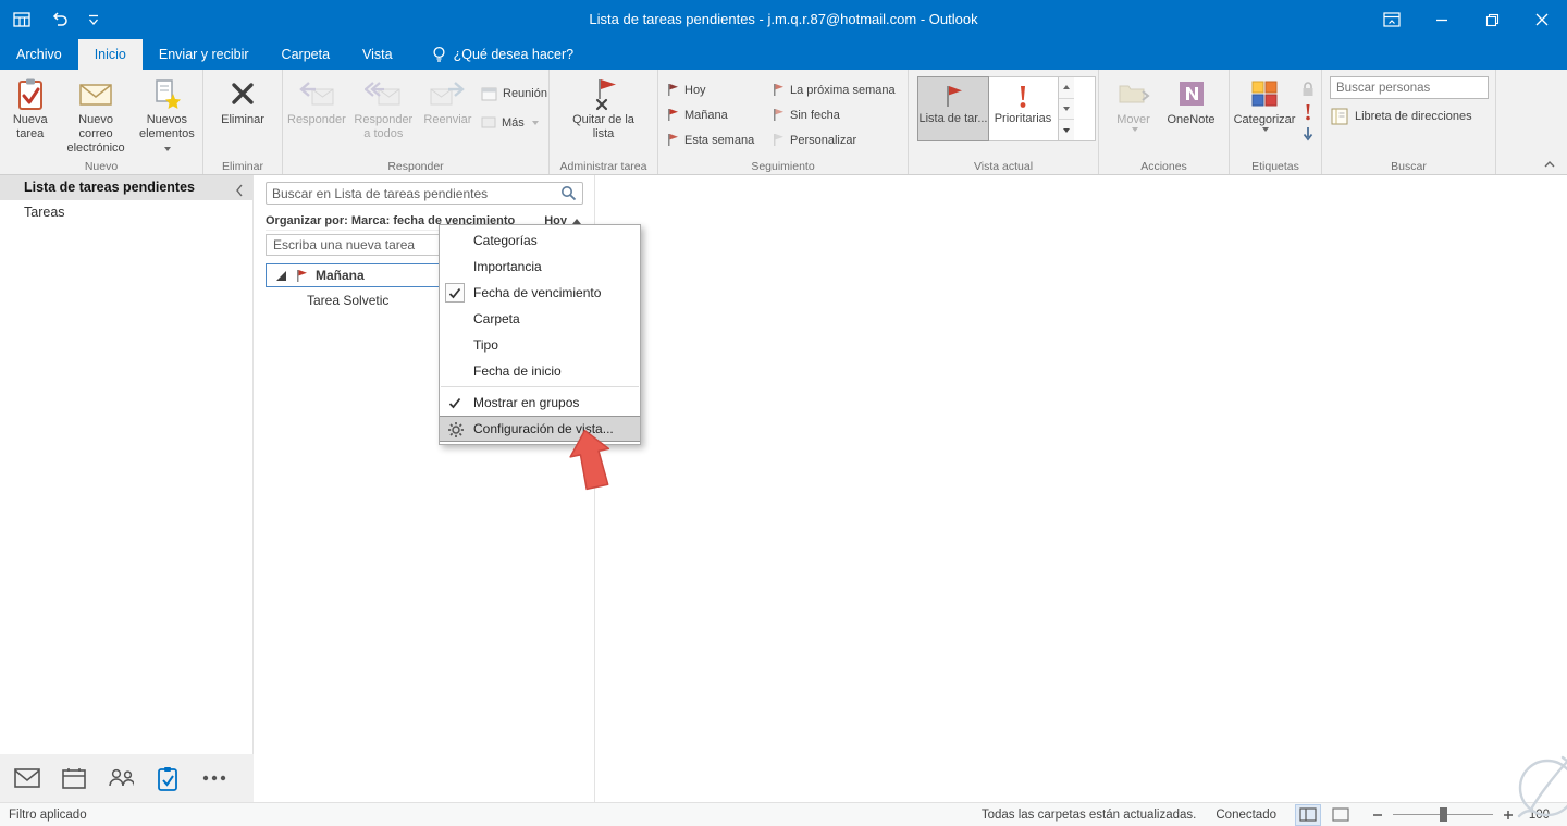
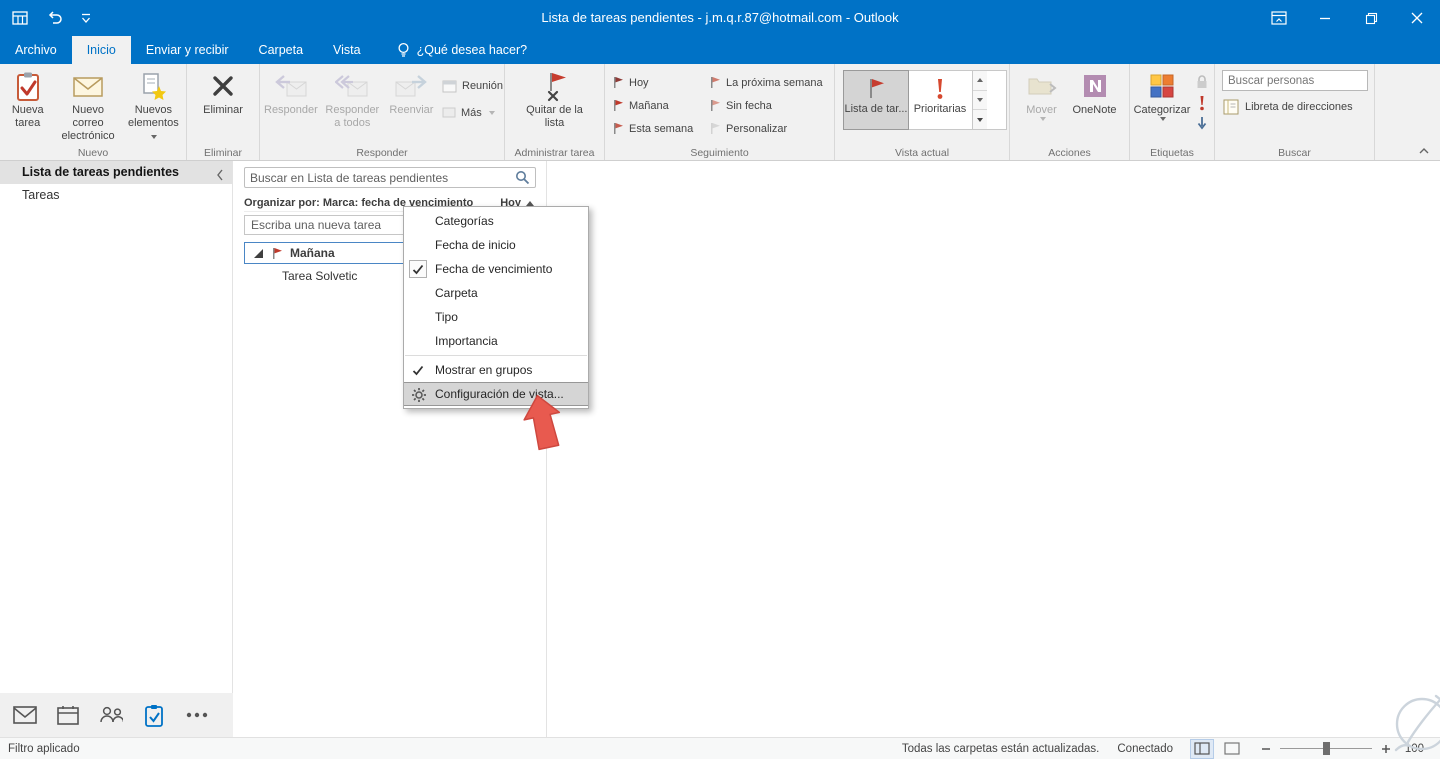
  Lista de tareas pendientes - j.m.q.r.87@hotmail.com - Outlook
  Archivo
  Inicio
  Enviar y recibir
  Carpeta
  Vista
  ¿Qué desea hacer?
  Nueva tarea
  Nuevo correo electrónico
  Nuevos elementos
  Nuevo
  Eliminar
  Eliminar
  Responder
  Responder a todos
  Reenviar
  Reunión
  Más
  Responder
  Quitar de la lista
  Administrar tarea
  Hoy
  Mañana
  Esta semana
  La próxima semana
  Sin fecha
  Personalizar
  Seguimiento
  Lista de tar...
  Prioritarias
  Vista actual
  Mover
  OneNote
  Acciones
  Categorizar
  Etiquetas
  Buscar personas
  Libreta de direcciones
  Buscar
  Lista de tareas pendientes
  Tareas
  Buscar en Lista de tareas pendientes
  Organizar por: Marca: fecha de vencimiento
  Hoy
  Escriba una nueva tarea
  Mañana
  Tarea Solvetic
  Categorías
- Importancia
+ Fecha de inicio
  Fecha de vencimiento
  Carpeta
  Tipo
- Fecha de inicio
+ Importancia
  Mostrar en grupos
  Configuración de vista...
  Filtro aplicado
  Todas las carpetas están actualizadas.
  Conectado
